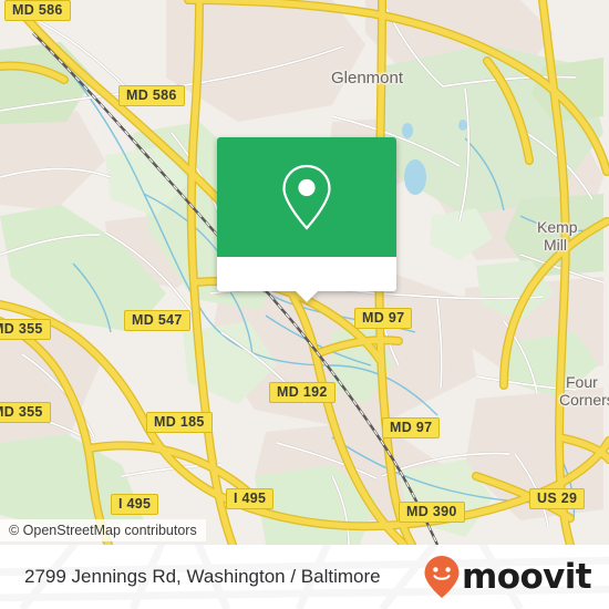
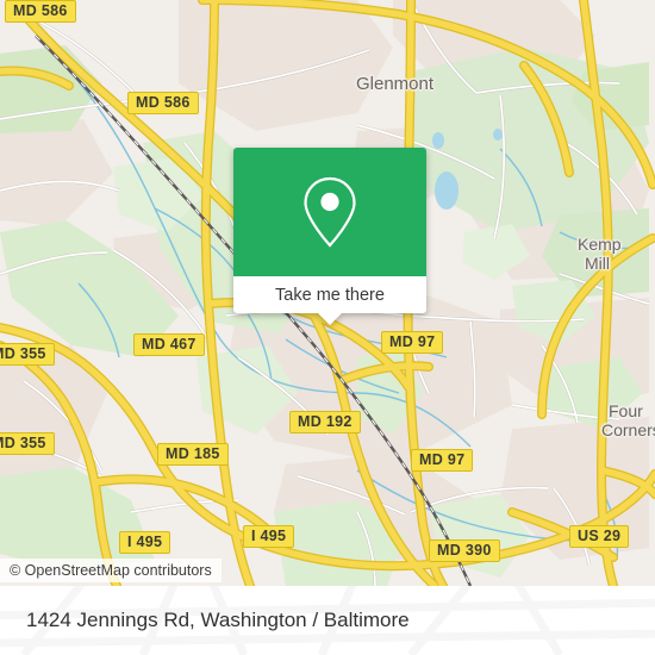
  Glenmont
  Kemp
  Mill
  Four
  Corner
  MD 586
  MD 586
  D 355
- MD 547
+ MD 467
  MD 97
  D 355
  MD 192
  MD 185
  MD 97
  I 495
  I 495
  MD 390
  US 29
+ Take me there
  © OpenStreetMap contributors
- 2799 Jennings Rd, Washington / Baltimore
+ 1424 Jennings Rd, Washington / Baltimore
- moovit
